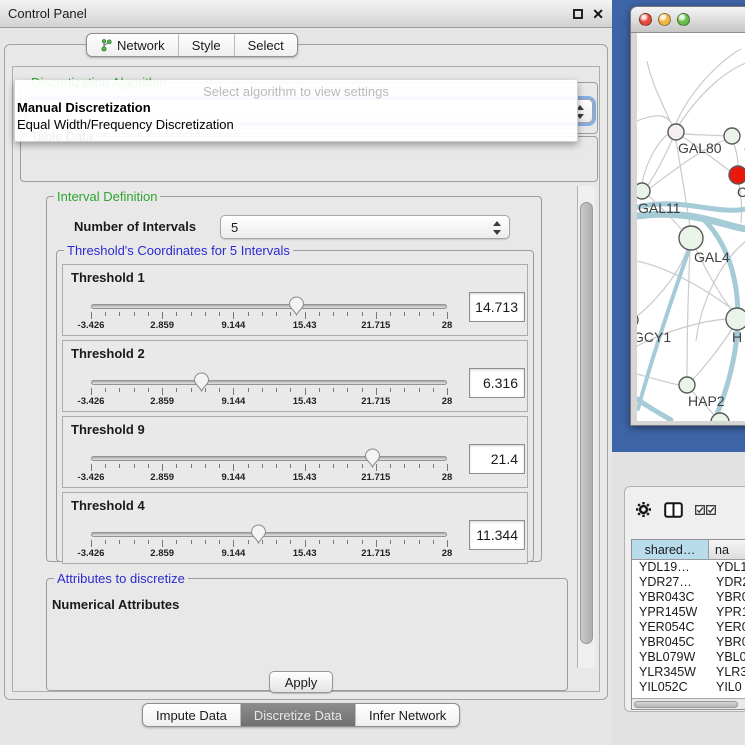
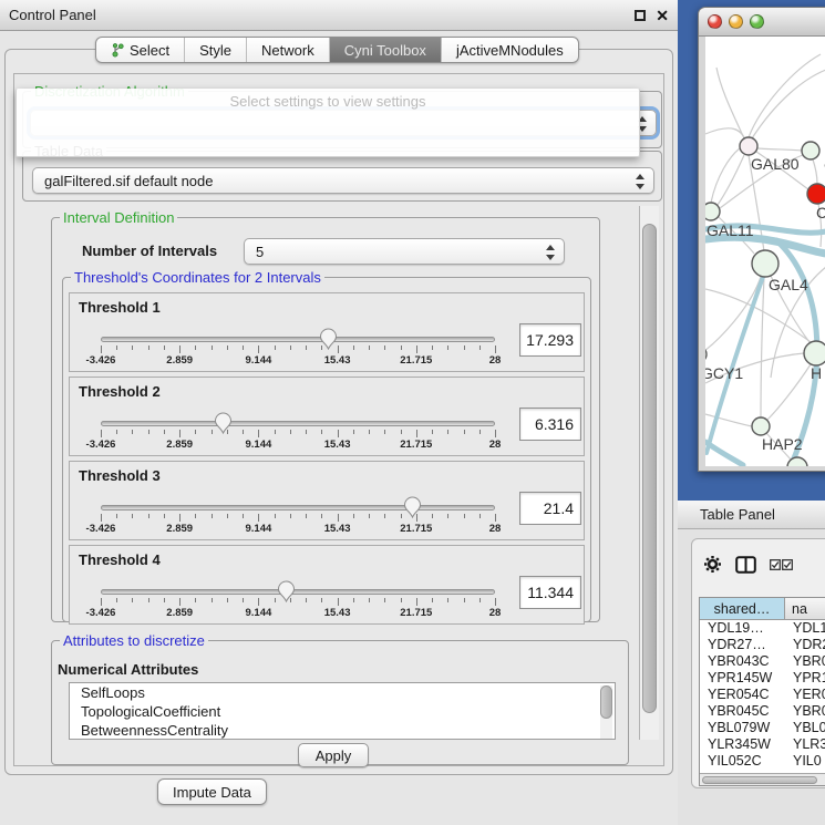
  Control Panel
  ✕
- Network
+ Select
  Style
- Select
+ Network
+ Cyni Toolbox
+ jActiveMNodules
+ galFiltered.sif default node
- Select algorithm to view settings
+ Select settings to view settings
- Manual Discretization
- Equal Width/Frequency Discretization
  Interval Definition
  Number of Intervals
  5
- Threshold's Coordinates for 5 Intervals
+ Threshold's Coordinates for 2 Intervals
  Threshold 1
  -3.426
  2.859
  9.144
  15.43
  21.715
  28
- 14.713
+ 17.293
  Threshold 2
  -3.426
  2.859
  9.144
  15.43
  21.715
  28
  6.316
- Threshold 9
+ Threshold 3
  -3.426
  2.859
  9.144
  15.43
  21.715
  28
  21.4
  Threshold 4
  -3.426
  2.859
  9.144
  15.43
  21.715
  28
  11.344
  Attributes to discretize
  Numerical Attributes
+ SelfLoops
+ TopologicalCoefficient
+ BetweennessCentrality
  Apply
  Impute Data
- Discretize Data
- Infer Network
  GAL80
  C
  GAL11
  GAL4
  GCY1
  H
  HAP2
+ Table Panel
  shared…
  na
  YDL19…
  YDL1
  YDR27…
  YDR
  YBR043C
  YBR
  YPR145W
  YPR
  YER054C
  YER
  YBR045C
  YBR
  YBL079W
  YBL0
  YLR345W
  YLR3
  YIL052C
  YIL0
